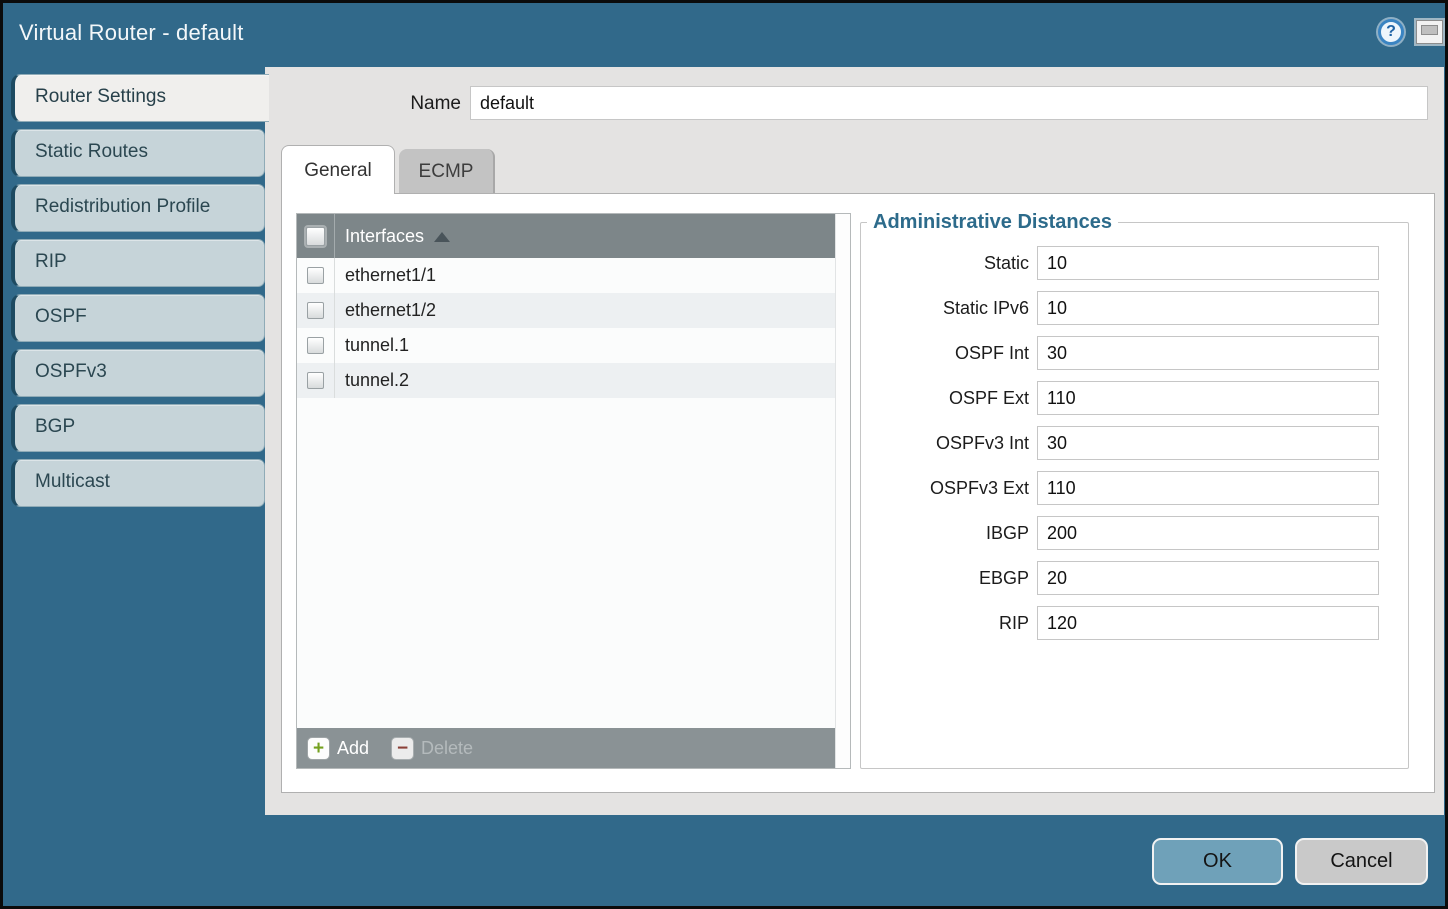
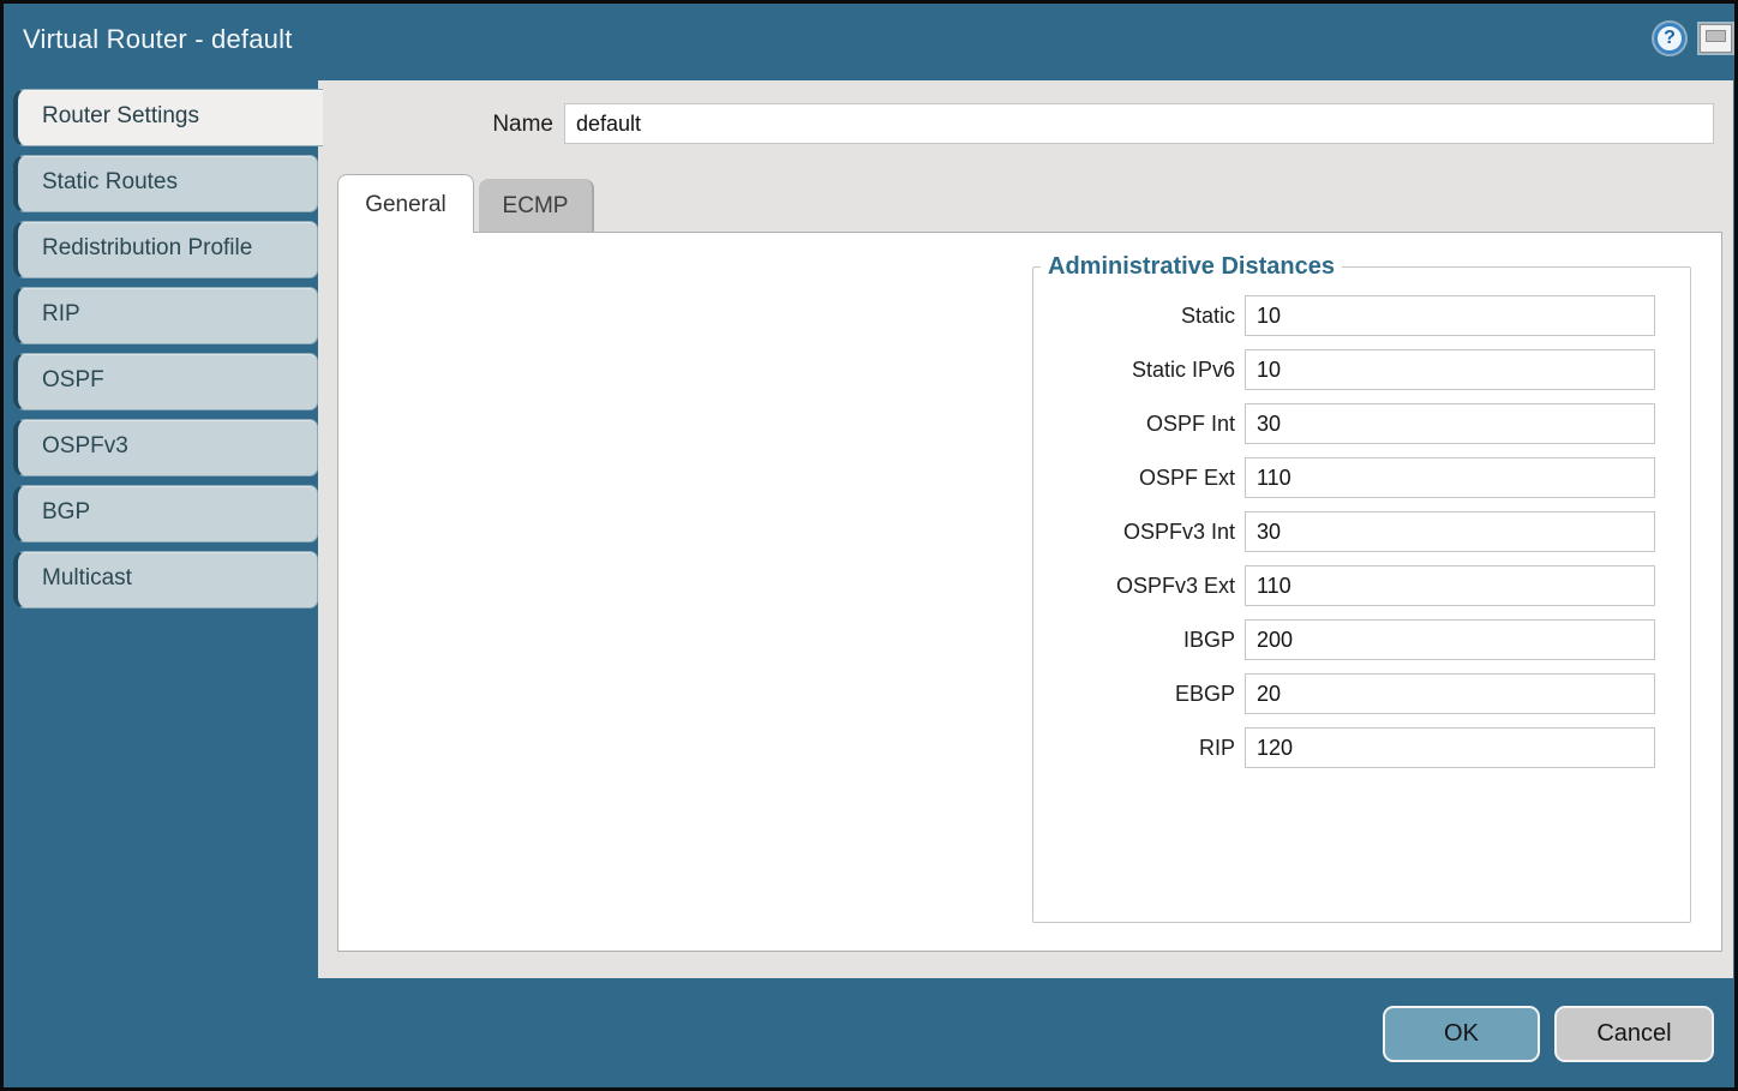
  Virtual Router - default
  ?
  Router Settings
  Static Routes
  Redistribution Profile
  RIP
  OSPF
  OSPFv3
  BGP
  Multicast
  Name
  default
  General
  ECMP
- Interfaces
- ethernet1/1
- ethernet1/2
- tunnel.1
- tunnel.2
- +
- Add
- −
- Delete
  Administrative Distances
  Static
  10
  Static IPv6
  10
  OSPF Int
  30
  OSPF Ext
  110
  OSPFv3 Int
  30
  OSPFv3 Ext
  110
  IBGP
  200
  EBGP
  20
  RIP
  120
  OK
  Cancel
